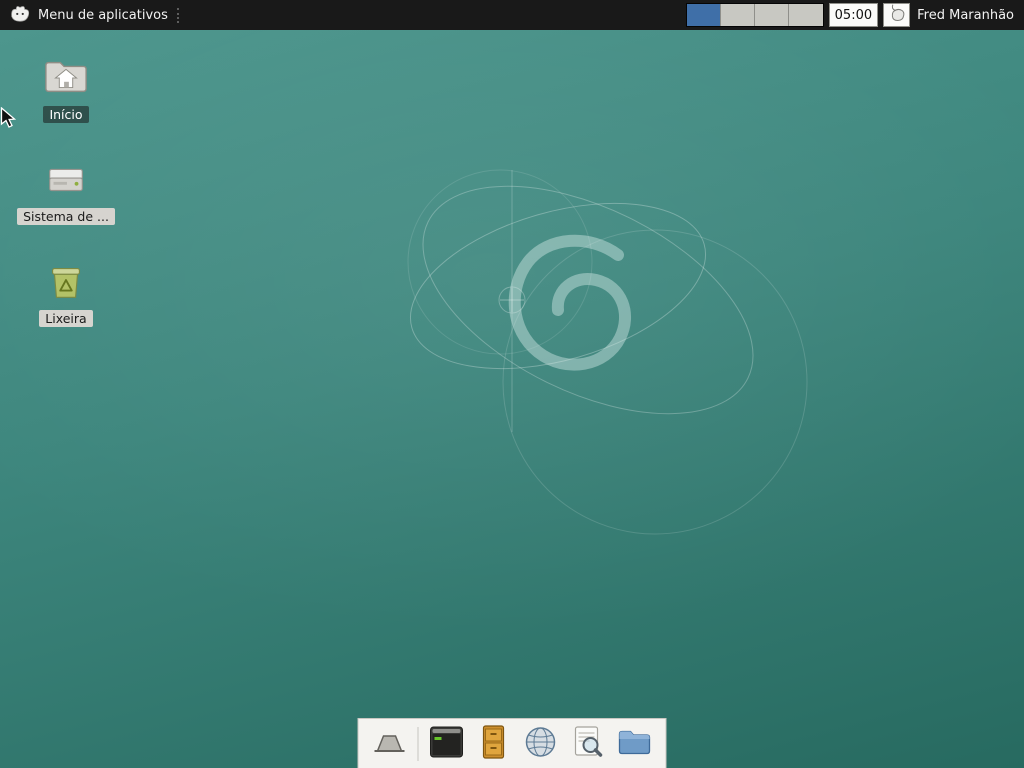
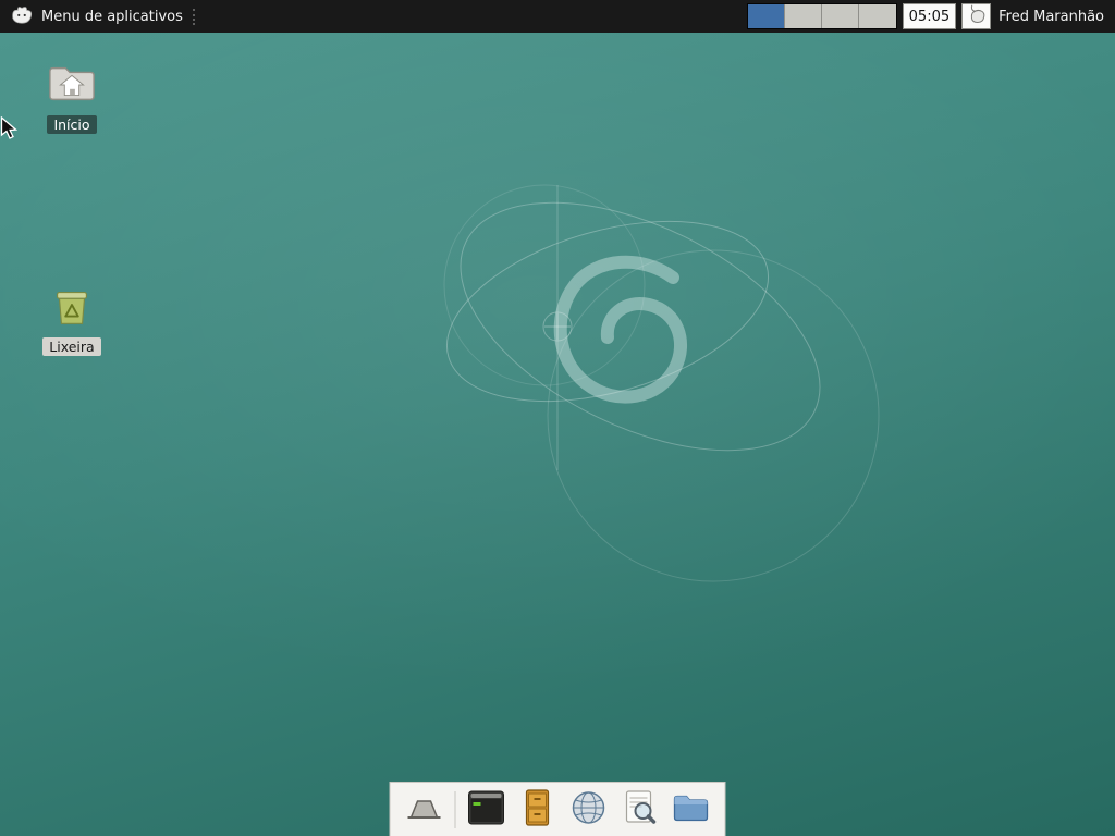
  Menu de aplicativos
- 05:00
+ 05:05
  Fred Maranhão
  Início
- Sistema de ...
  Lixeira
